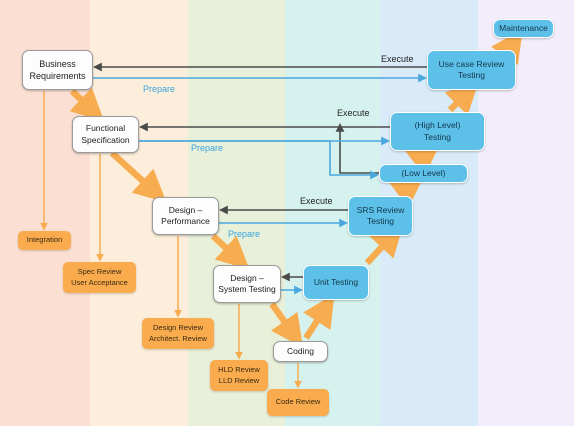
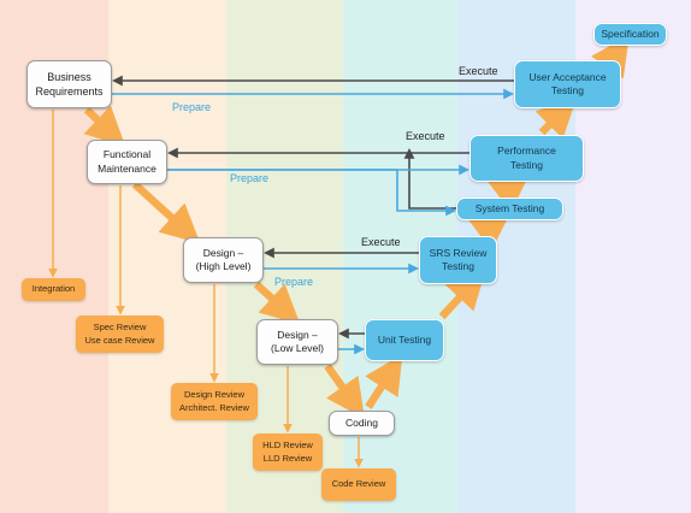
  Business
  Requirements
  Functional
- Specification
+ Maintenance
  Design –
- Performance
+ (High Level)
  Design –
- System Testing
+ (Low Level)
  Coding
  Unit Testing
  SRS Review
  Testing
- (Low Level)
+ System Testing
- (High Level)
+ Performance
  Testing
- Use case Review
+ User Acceptance
  Testing
- Maintenance
+ Specification
  Integration
  Spec Review
- User Acceptance
+ Use case Review
  Design Review
  Architect. Review
  HLD Review
  LLD Review
  Code Review
  Execute
  Execute
  Execute
  Prepare
  Prepare
  Prepare
